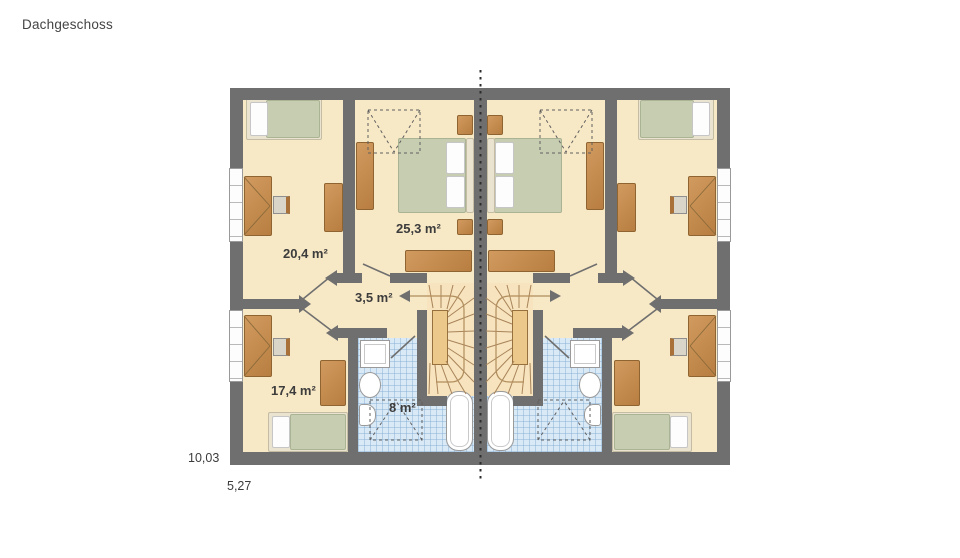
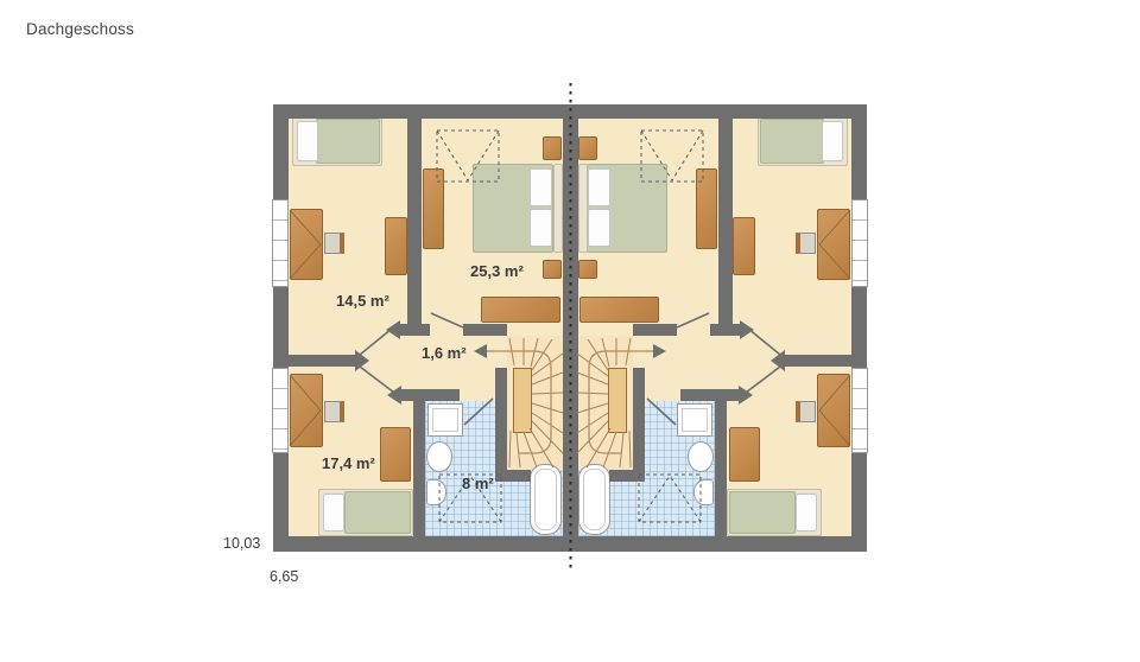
  Dachgeschoss
- 20,4 m²
+ 14,5 m²
  25,3 m²
- 3,5 m²
+ 1,6 m²
  17,4 m²
  8 m²
  10,03
- 5,27
+ 6,65
